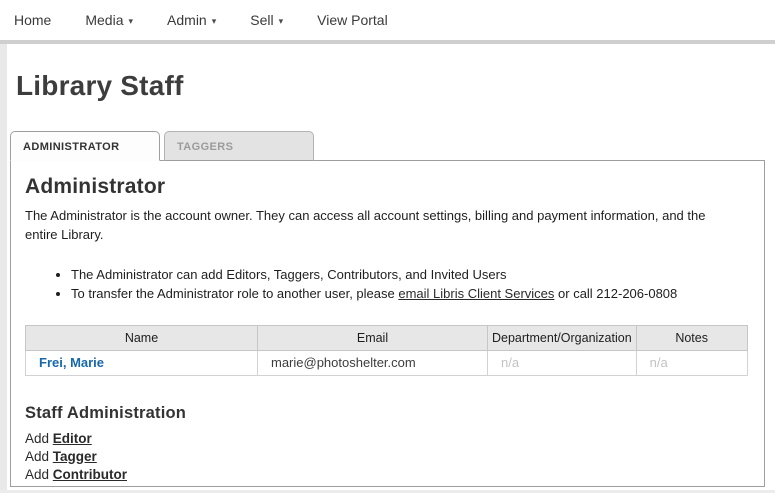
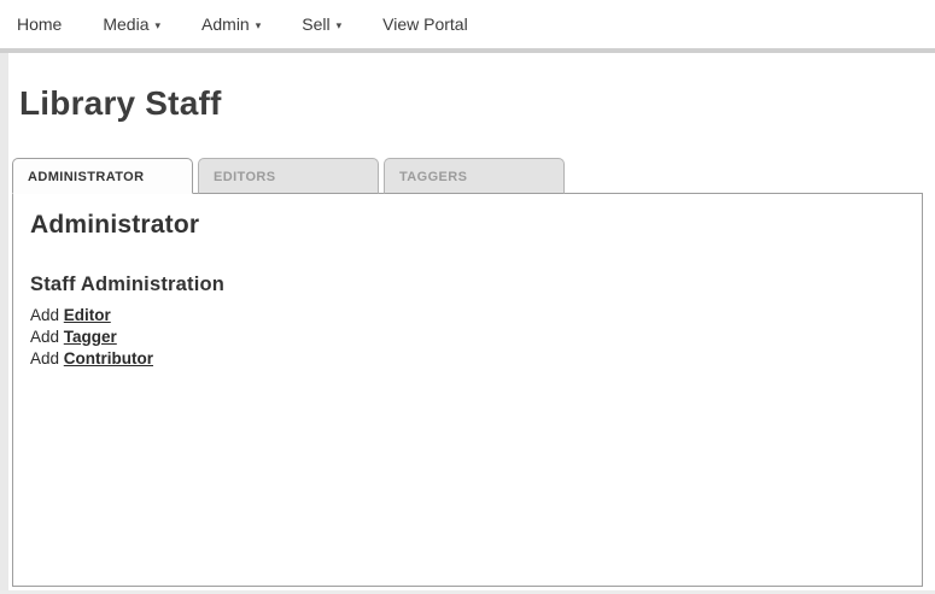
  Home
  Media ▾
  Admin ▾
  Sell ▾
  View Portal
  Library Staff
  ADMINISTRATOR
+ EDITORS
  TAGGERS
  Administrator
- The Administrator is the account owner. They can access all account settings, billing and payment information, and the entire Library.
- The Administrator can add Editors, Taggers, Contributors, and Invited Users
- To transfer the Administrator role to another user, please email Libris Client Services or call 212-206-0808
- Name	Email	Department/Organization	Notes
- Frei, Marie	marie@photoshelter.com	n/a	n/a
  Staff Administration
  Add Editor
  Add Tagger
  Add Contributor
